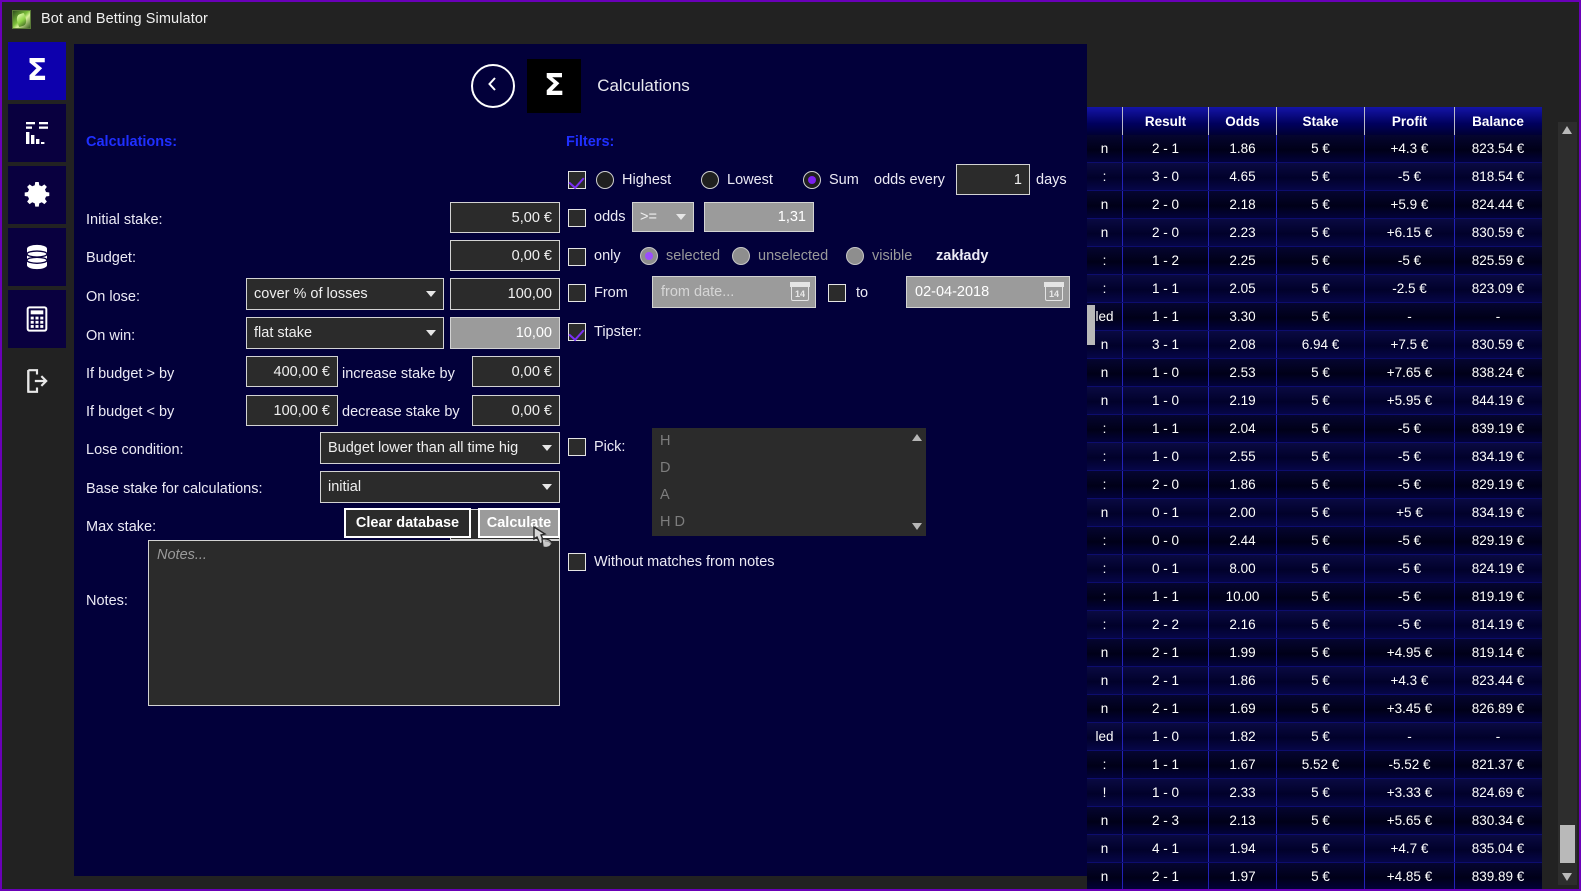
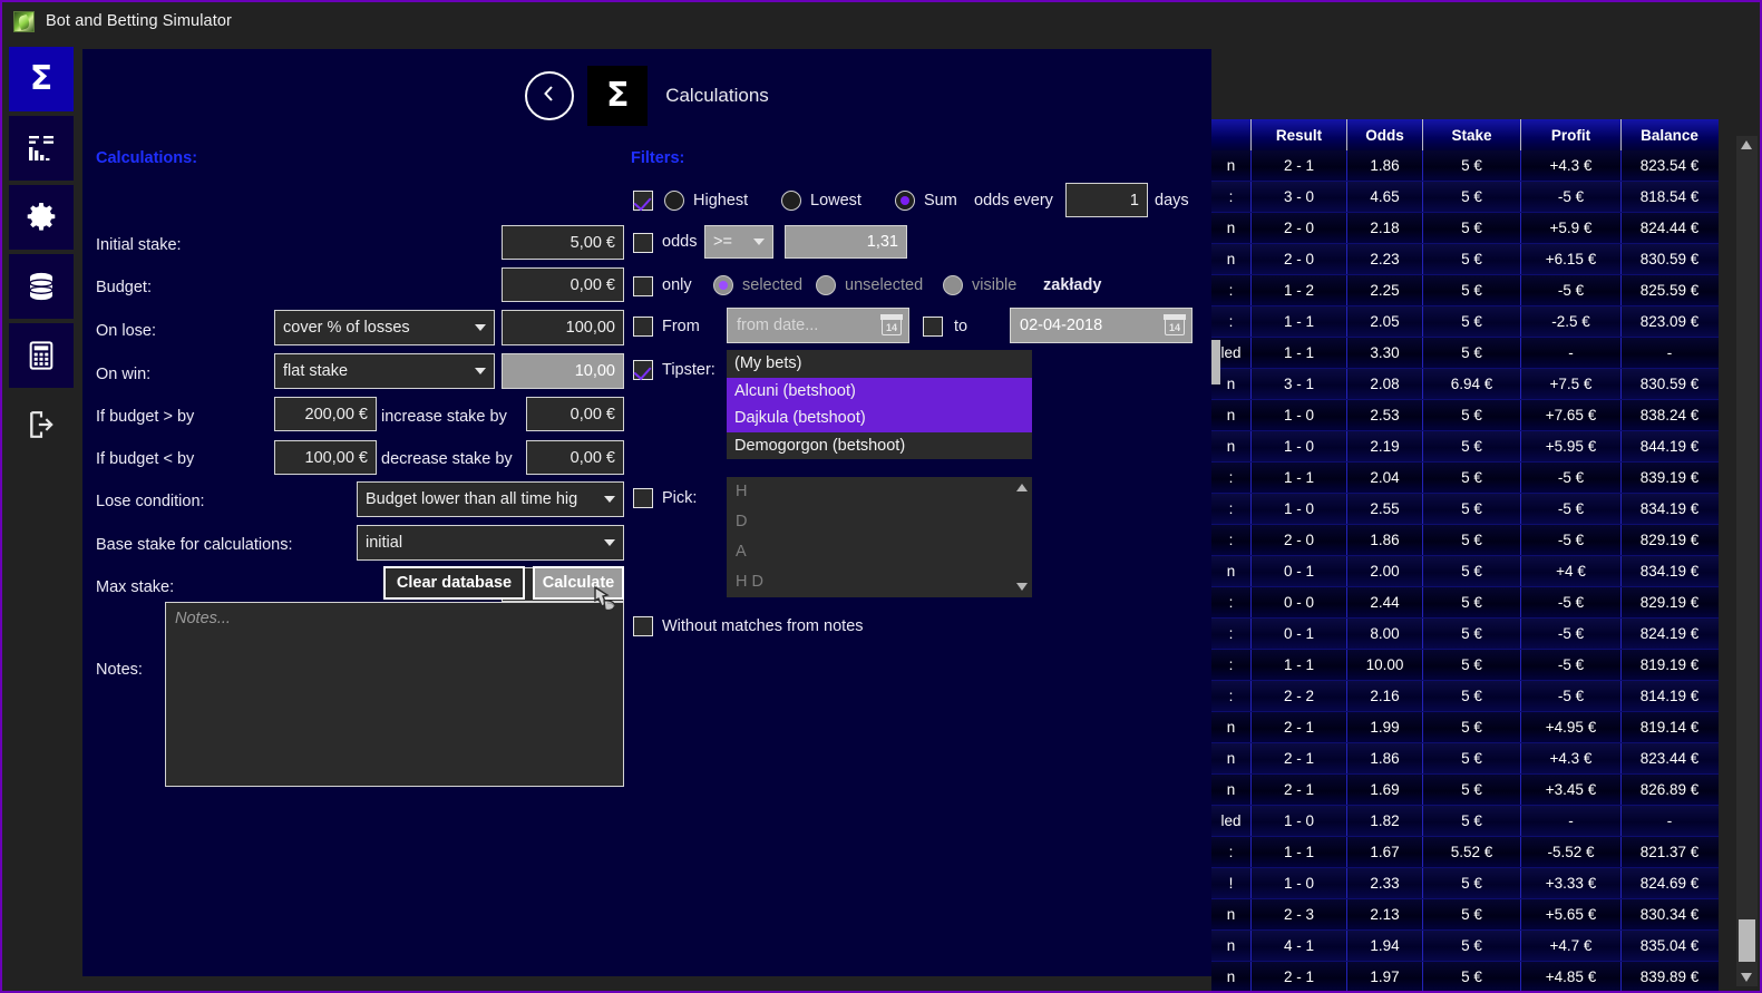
  Bot and Betting Simulator
  Σ
  Σ
  Calculations
  Calculations:
  Initial stake:
  5,00 €
  Budget:
  0,00 €
  On lose:
  cover % of losses
  100,00
  On win:
  flat stake
  10,00
  If budget > by
- 400,00 €
+ 200,00 €
  increase stake by
  0,00 €
  If budget < by
  100,00 €
  decrease stake by
  0,00 €
  Lose condition:
  Budget lower than all time hig
  Base stake for calculations:
  initial
  Max stake:
  Clear database
  Calculate
  Notes:
  Notes...
  Filters:
  Highest
  Lowest
  Sum
  odds every
  1
  days
  odds
  >=
  1,31
  only
  selected
  unselected
  visible
  zakłady
  From
  from date...
  14
  to
  02-04-2018
  14
  Tipster:
+ (My bets)
+ Alcuni (betshoot)
+ Dajkula (betshoot)
+ Demogorgon (betshoot)
  Pick:
  H
  D
  A
  H D
  Without matches from notes
  Result
  Odds
  Stake
  Profit
  Balance
  n
  2 - 1
  1.86
  5 €
  +4.3 €
  823.54 €
  :
  3 - 0
  4.65
  5 €
  -5 €
  818.54 €
  n
  2 - 0
  2.18
  5 €
  +5.9 €
  824.44 €
  n
  2 - 0
  2.23
  5 €
  +6.15 €
  830.59 €
  :
  1 - 2
  2.25
  5 €
  -5 €
  825.59 €
  :
  1 - 1
  2.05
  5 €
  -2.5 €
  823.09 €
  led
  1 - 1
  3.30
  5 €
  -
  -
  n
  3 - 1
  2.08
  6.94 €
  +7.5 €
  830.59 €
  n
  1 - 0
  2.53
  5 €
  +7.65 €
  838.24 €
  n
  1 - 0
  2.19
  5 €
  +5.95 €
  844.19 €
  :
  1 - 1
  2.04
  5 €
  -5 €
  839.19 €
  :
  1 - 0
  2.55
  5 €
  -5 €
  834.19 €
  :
  2 - 0
  1.86
  5 €
  -5 €
  829.19 €
  n
  0 - 1
  2.00
  5 €
- +5 €
+ +4 €
  834.19 €
  :
  0 - 0
  2.44
  5 €
  -5 €
  829.19 €
  :
  0 - 1
  8.00
  5 €
  -5 €
  824.19 €
  :
  1 - 1
  10.00
  5 €
  -5 €
  819.19 €
  :
  2 - 2
  2.16
  5 €
  -5 €
  814.19 €
  n
  2 - 1
  1.99
  5 €
  +4.95 €
  819.14 €
  n
  2 - 1
  1.86
  5 €
  +4.3 €
  823.44 €
  n
  2 - 1
  1.69
  5 €
  +3.45 €
  826.89 €
  led
  1 - 0
  1.82
  5 €
  -
  -
  :
  1 - 1
  1.67
  5.52 €
  -5.52 €
  821.37 €
  !
  1 - 0
  2.33
  5 €
  +3.33 €
  824.69 €
  n
  2 - 3
  2.13
  5 €
  +5.65 €
  830.34 €
  n
  4 - 1
  1.94
  5 €
  +4.7 €
  835.04 €
  n
  2 - 1
  1.97
  5 €
  +4.85 €
  839.89 €
